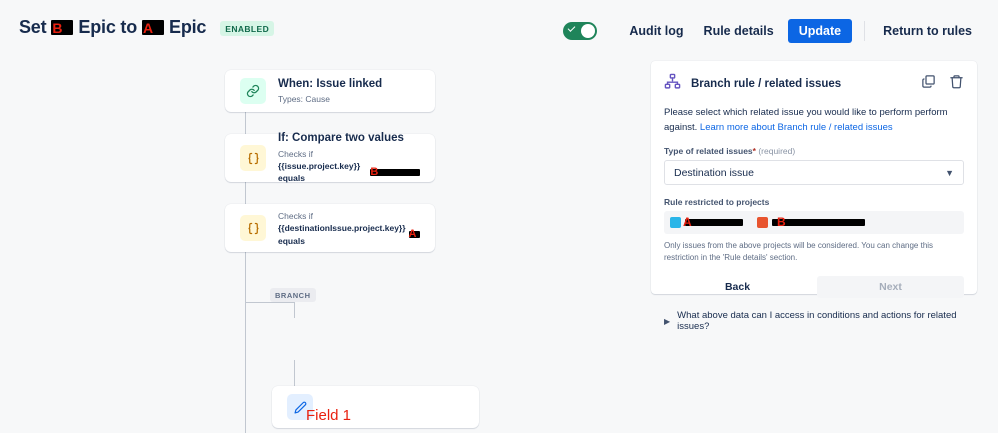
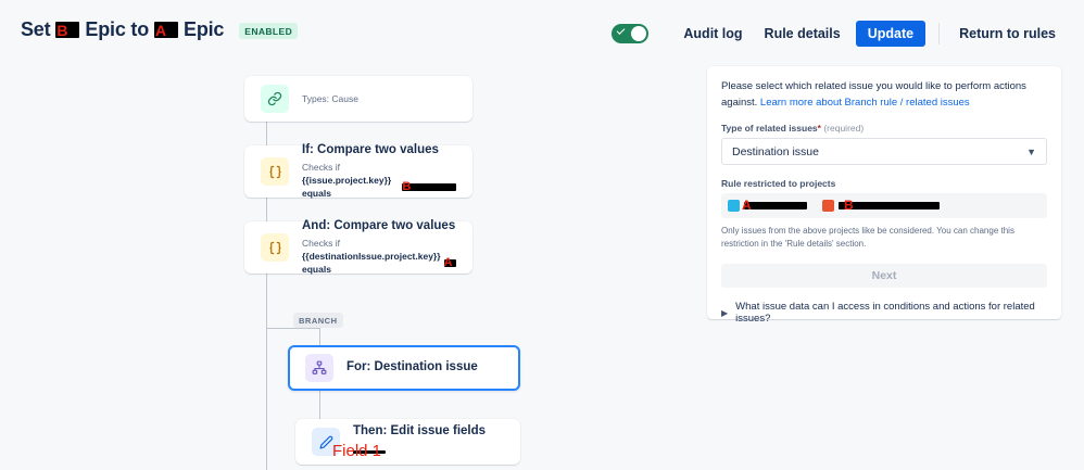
  Set
  B
  Epic to
  A
  Epic
  ENABLED
  Audit log
  Rule details
  Update
  Return to rules
- When: Issue linked
  Types: Cause
  If: Compare two values
  Checks if
  {{issue.project.key}} equals
  B
+ And: Compare two values
  Checks if
  {{destinationIssue.project.key}} equals
  A
  BRANCH
+ For: Destination issue
+ Then: Edit issue fields
  Field 1
- Branch rule / related issues
- Please select which related issue you would like to perform perform against. Learn more about Branch rule / related issues
+ Please select which related issue you would like to perform actions against. Learn more about Branch rule / related issues
  Type of related issues* (required)
  Destination issue
  ▼
  Rule restricted to projects
  A
  B
- Only issues from the above projects will be considered. You can change this restriction in the 'Rule details' section.
+ Only issues from the above projects like be considered. You can change this restriction in the 'Rule details' section.
- Back
  Next
  ▶
- What above data can I access in conditions and actions for related issues?
+ What issue data can I access in conditions and actions for related issues?
